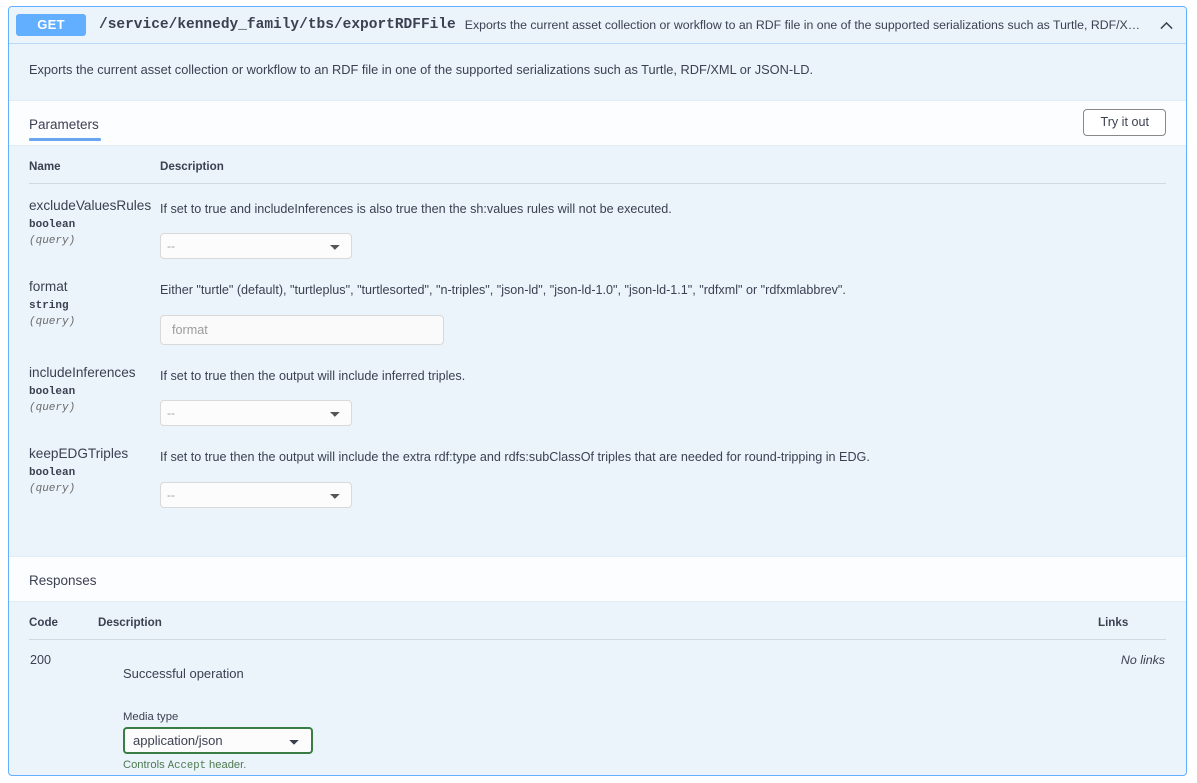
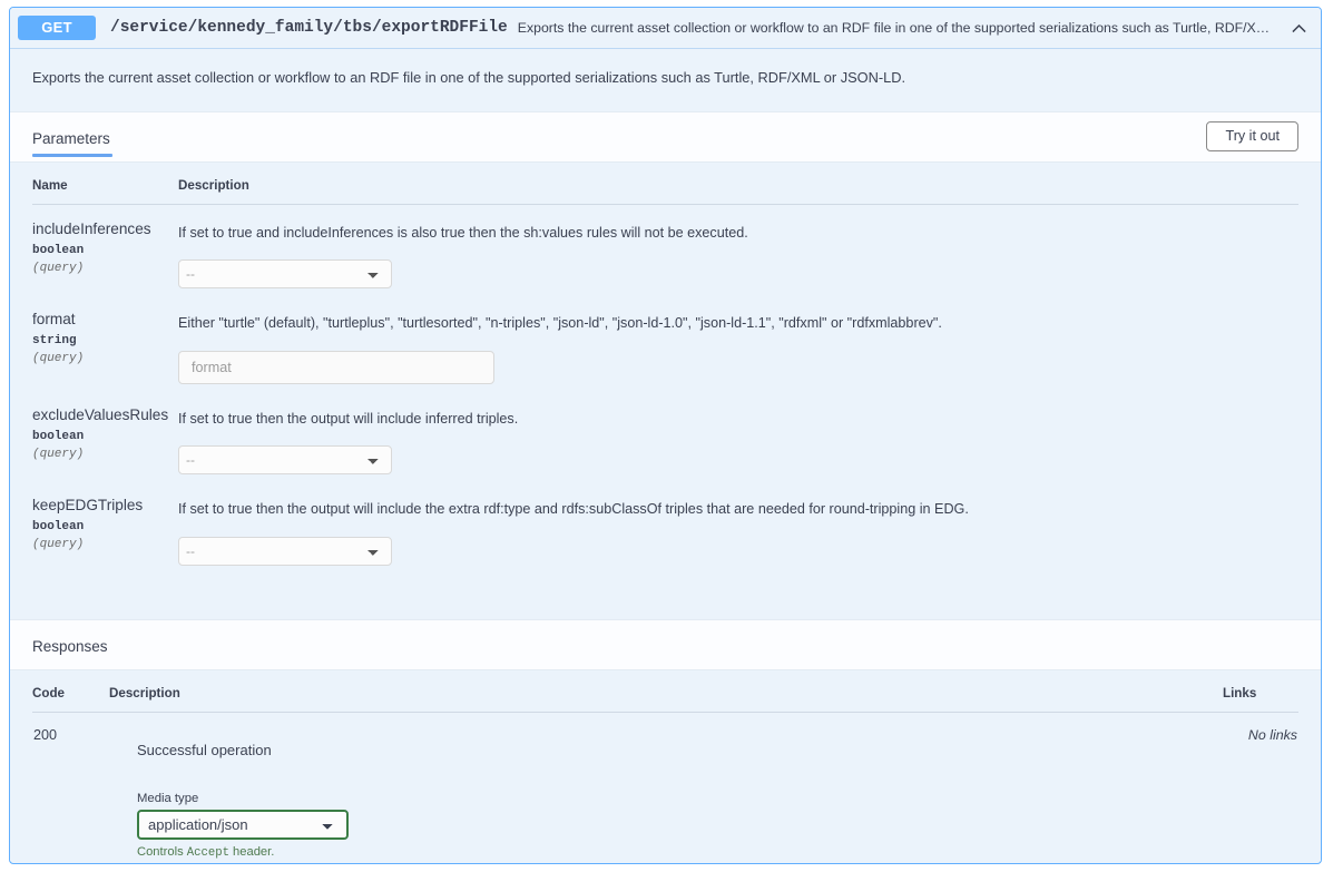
  GET
  /service/kennedy_family/tbs/exportRDFFile
  Exports the current asset collection or workflow to an RDF file in one of the supported serializations such as Turtle, RDF/XML
  Exports the current asset collection or workflow to an RDF file in one of the supported serializations such as Turtle, RDF/XML or JSON-LD.
  Parameters
  Try it out
  Name	Description
- excludeValuesRules boolean (query)	If set to true and includeInferences is also true then the sh:values rules will not be executed. --
+ includeInferences boolean (query)	If set to true and includeInferences is also true then the sh:values rules will not be executed. --
  format string (query)	Either "turtle" (default), "turtleplus", "turtlesorted", "n-triples", "json-ld", "json-ld-1.0", "json-ld-1.1", "rdfxml" or "rdfxmlabbrev". format
- includeInferences boolean (query)	If set to true then the output will include inferred triples. --
+ excludeValuesRules boolean (query)	If set to true then the output will include inferred triples. --
  keepEDGTriples boolean (query)	If set to true then the output will include the extra rdf:type and rdfs:subClassOf triples that are needed for round-tripping in EDG. --
  Responses
  Code	Description	Links
  200	Successful operation Media type application/json Controls Accept header.	No links
